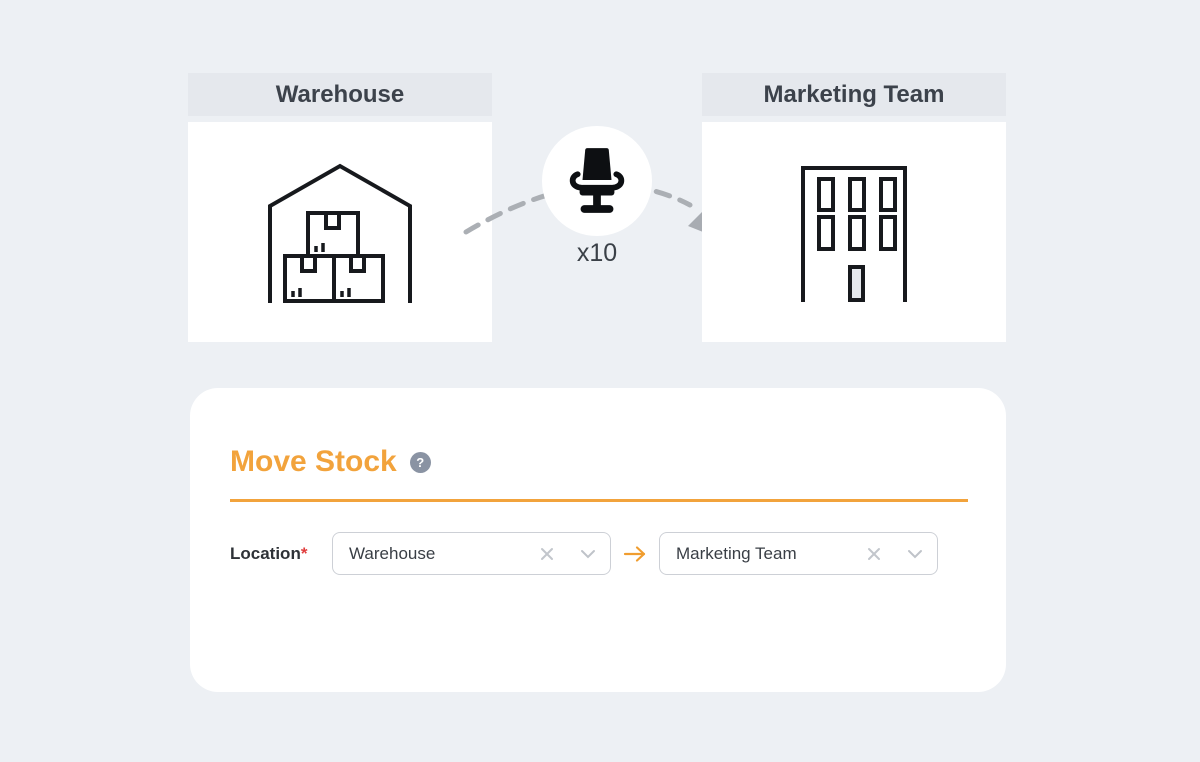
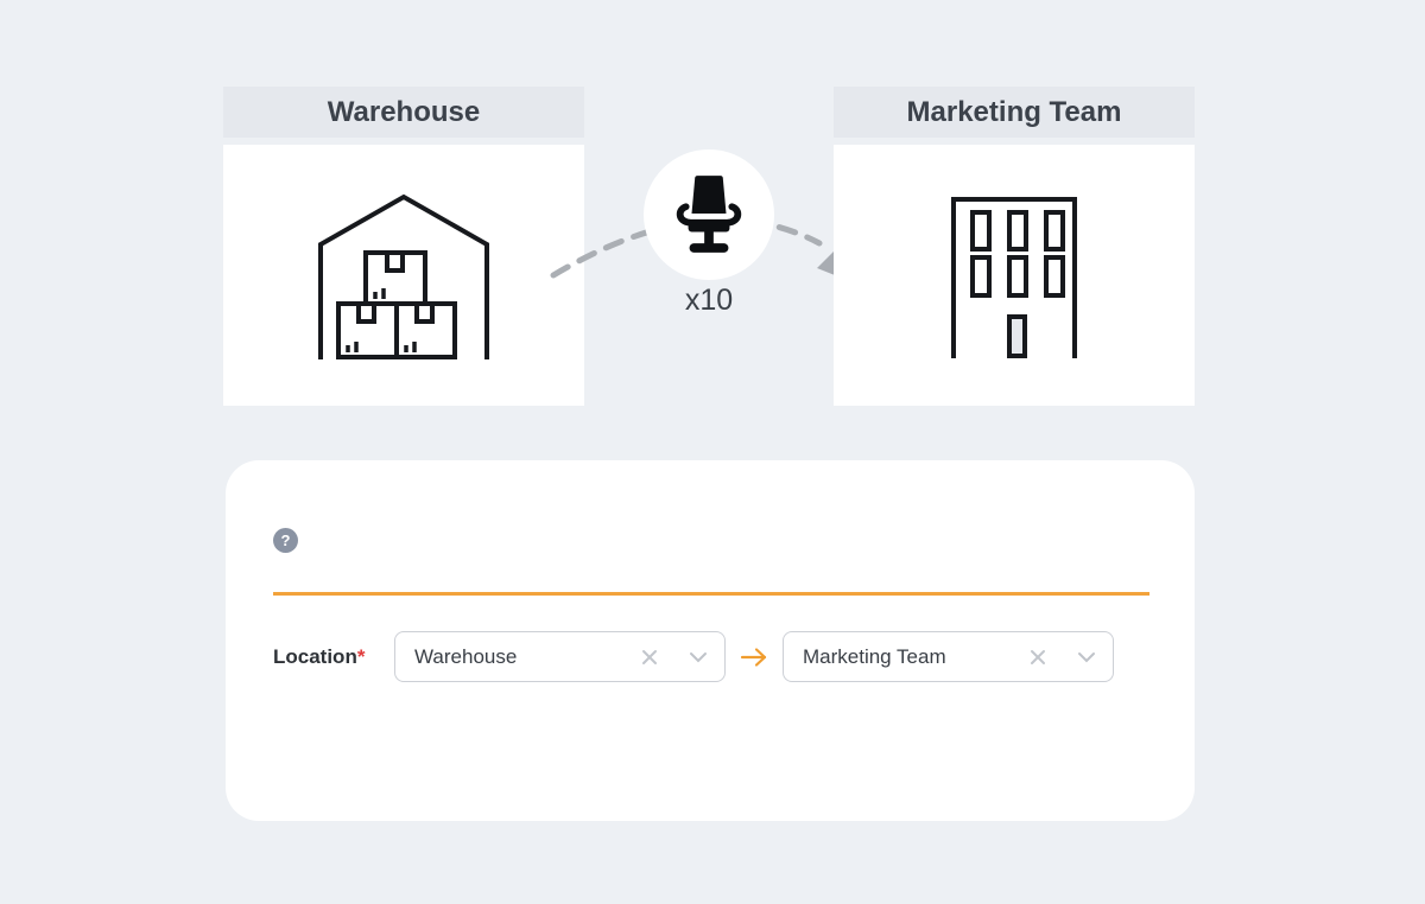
  Warehouse
  x10
  Marketing Team
- Move Stock
  ?
  Location*
  Warehouse
  Marketing Team
